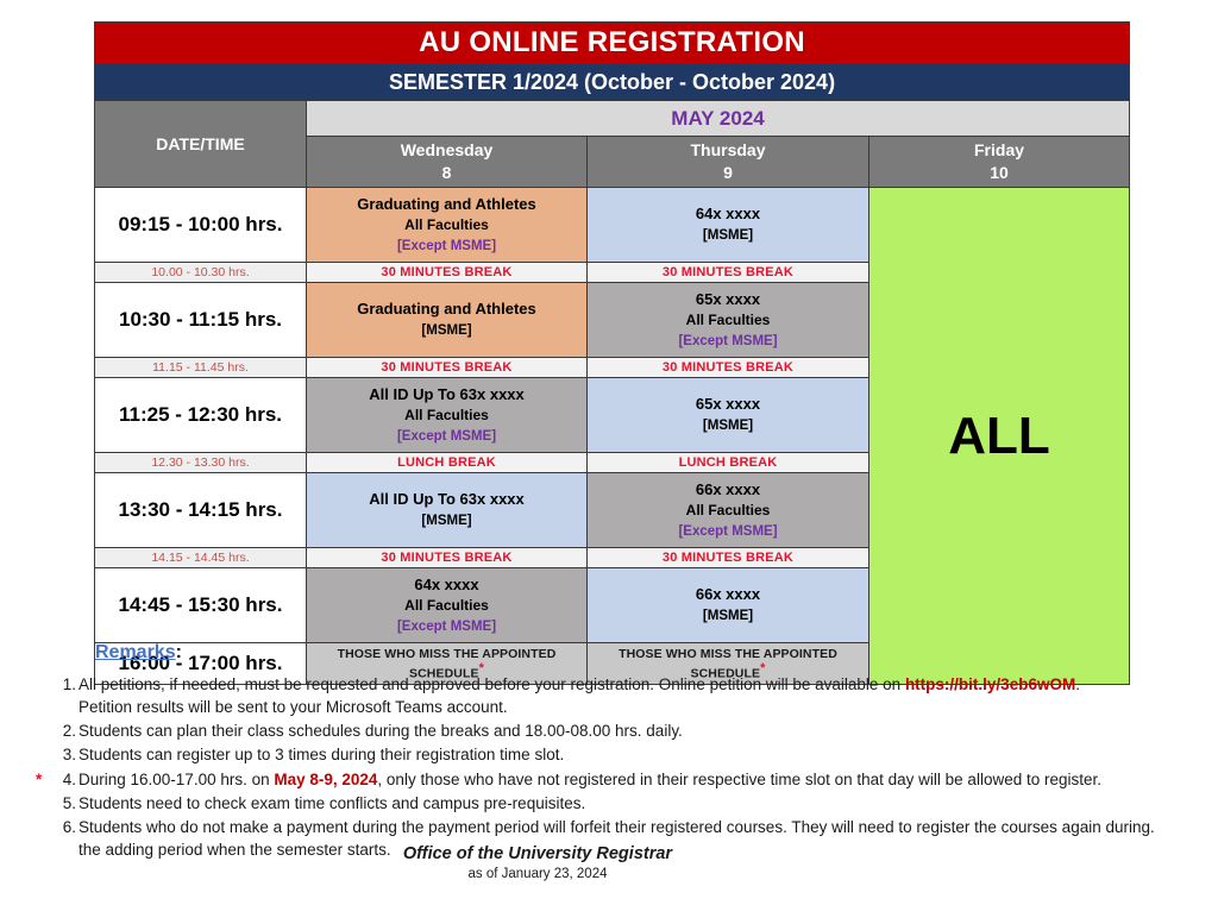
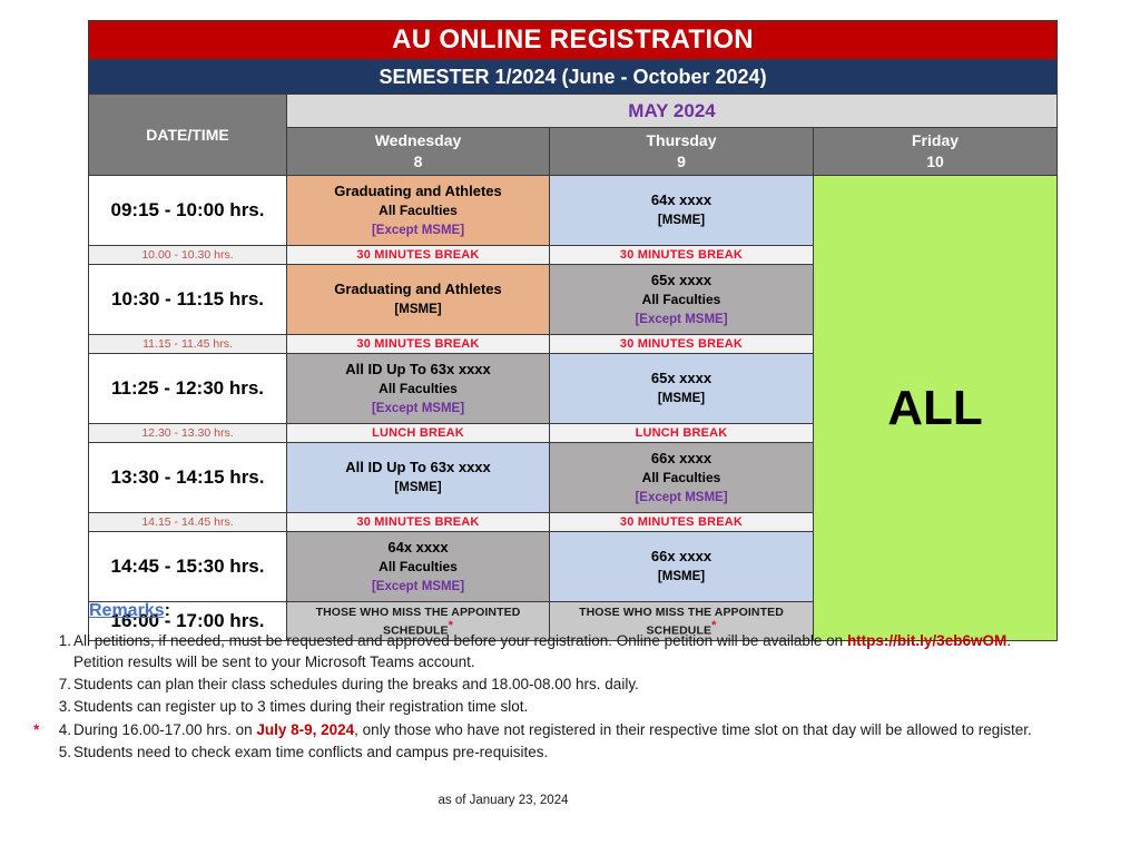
  AU ONLINE REGISTRATION
- SEMESTER 1/2024 (October - October 2024)
+ SEMESTER 1/2024 (June - October 2024)
  DATE/TIME	MAY 2024
  Wednesday 8	Thursday 9	Friday 10
  09:15 - 10:00 hrs.	Graduating and Athletes All Faculties [Except MSME]	64x xxxx [MSME]	ALL
  10.00 - 10.30 hrs.	30 MINUTES BREAK	30 MINUTES BREAK
  10:30 - 11:15 hrs.	Graduating and Athletes [MSME]	65x xxxx All Faculties [Except MSME]
  11.15 - 11.45 hrs.	30 MINUTES BREAK	30 MINUTES BREAK
  11:25 - 12:30 hrs.	All ID Up To 63x xxxx All Faculties [Except MSME]	65x xxxx [MSME]
  12.30 - 13.30 hrs.	LUNCH BREAK	LUNCH BREAK
  13:30 - 14:15 hrs.	All ID Up To 63x xxxx [MSME]	66x xxxx All Faculties [Except MSME]
  14.15 - 14.45 hrs.	30 MINUTES BREAK	30 MINUTES BREAK
  14:45 - 15:30 hrs.	64x xxxx All Faculties [Except MSME]	66x xxxx [MSME]
  16:00 - 17:00 hrs.	THOSE WHO MISS THE APPOINTED SCHEDULE*	THOSE WHO MISS THE APPOINTED SCHEDULE*
  Remarks:
  1.
  All petitions, if needed, must be requested and approved before your registration. Online petition will be available on https://bit.ly/3eb6wOM.
  Petition results will be sent to your Microsoft Teams account.
- 2.
+ 7.
  Students can plan their class schedules during the breaks and 18.00-08.00 hrs. daily.
  3.
  Students can register up to 3 times during their registration time slot.
  *
  4.
- During 16.00-17.00 hrs. on May 8-9, 2024, only those who have not registered in their respective time slot on that day will be allowed to register.
+ During 16.00-17.00 hrs. on July 8-9, 2024, only those who have not registered in their respective time slot on that day will be allowed to register.
  5.
  Students need to check exam time conflicts and campus pre-requisites.
- 6.
- Students who do not make a payment during the payment period will forfeit their registered courses. They will need to register the courses again during.
- the adding period when the semester starts.
- Office of the University Registrar
  as of January 23, 2024
